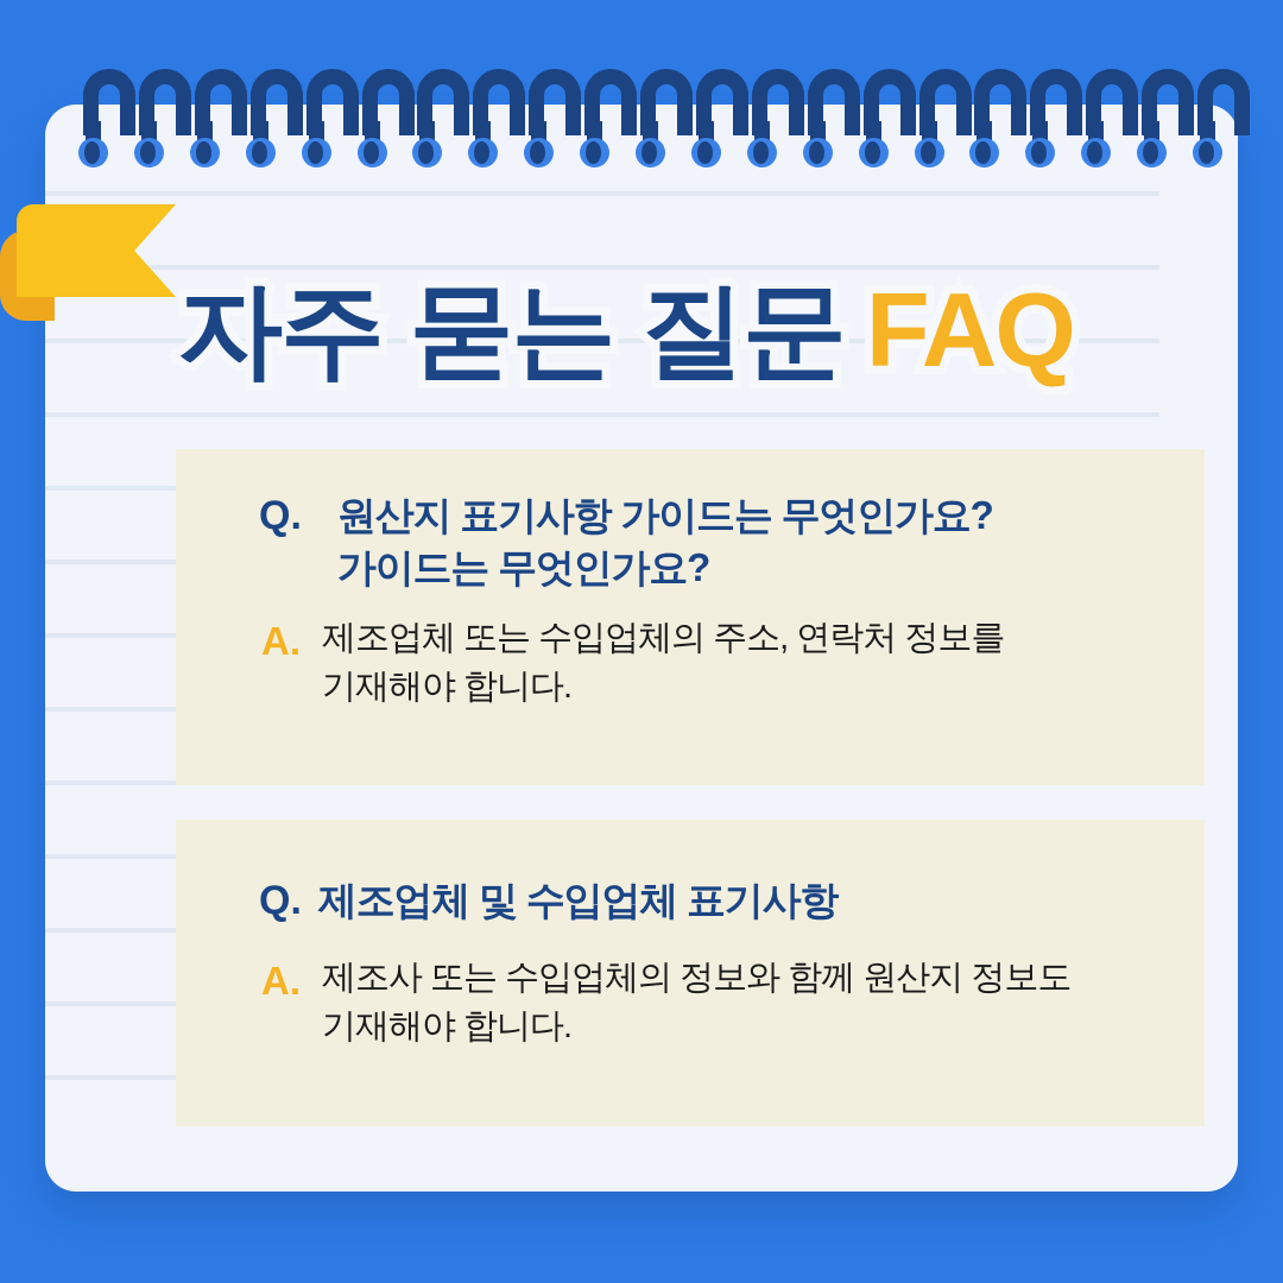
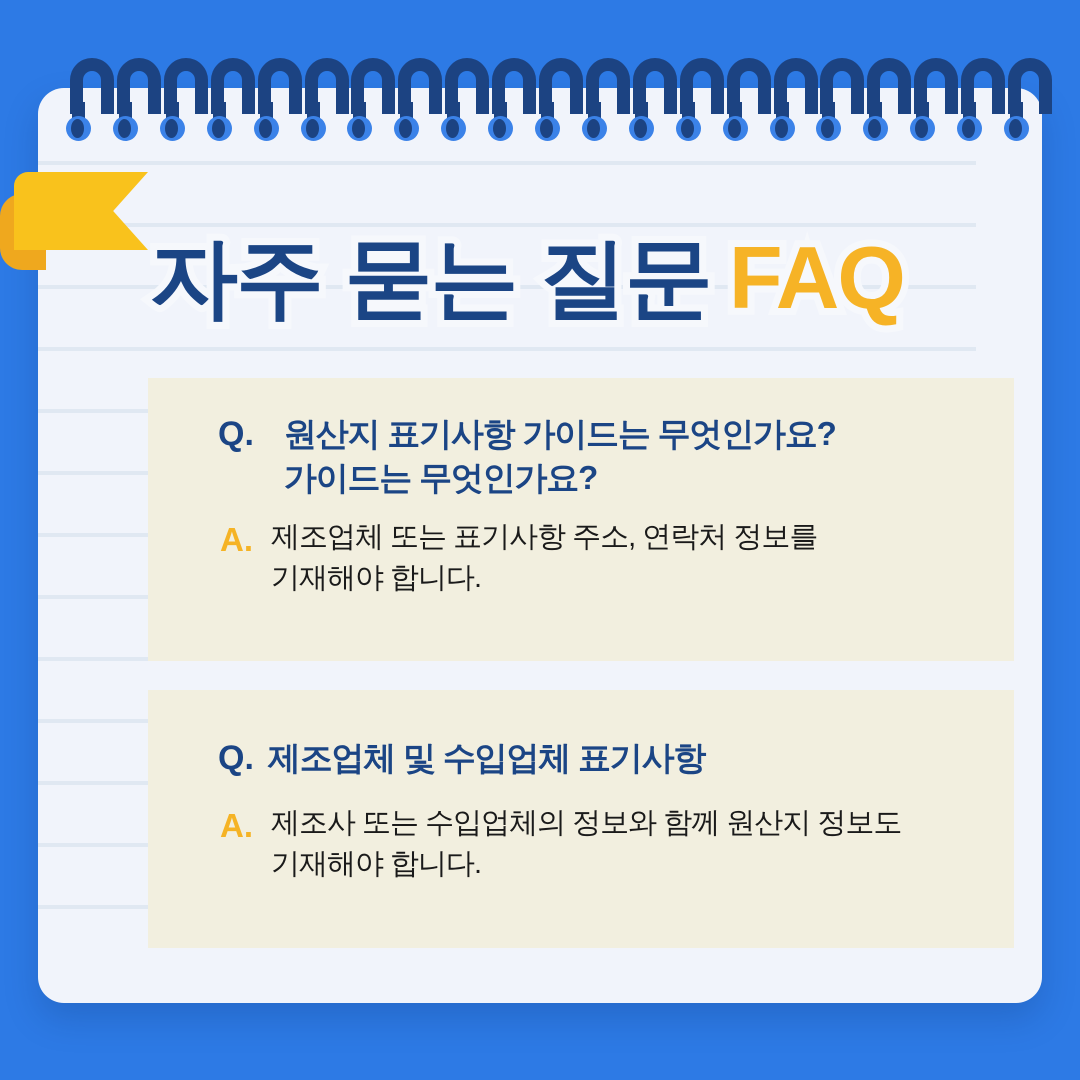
  Q.
  원산지 표기사항 가이드는 무엇인가요?
  가이드는 무엇인가요?
  A.
- 제조업체 또는 수입업체의 주소, 연락처 정보를
+ 제조업체 또는 표기사항 주소, 연락처 정보를
  기재해야 합니다.
  Q.
  제조업체 및 수입업체 표기사항
  A.
  제조사 또는 수입업체의 정보와 함께 원산지 정보도
  기재해야 합니다.
  자주 묻는 질문
  FAQ
